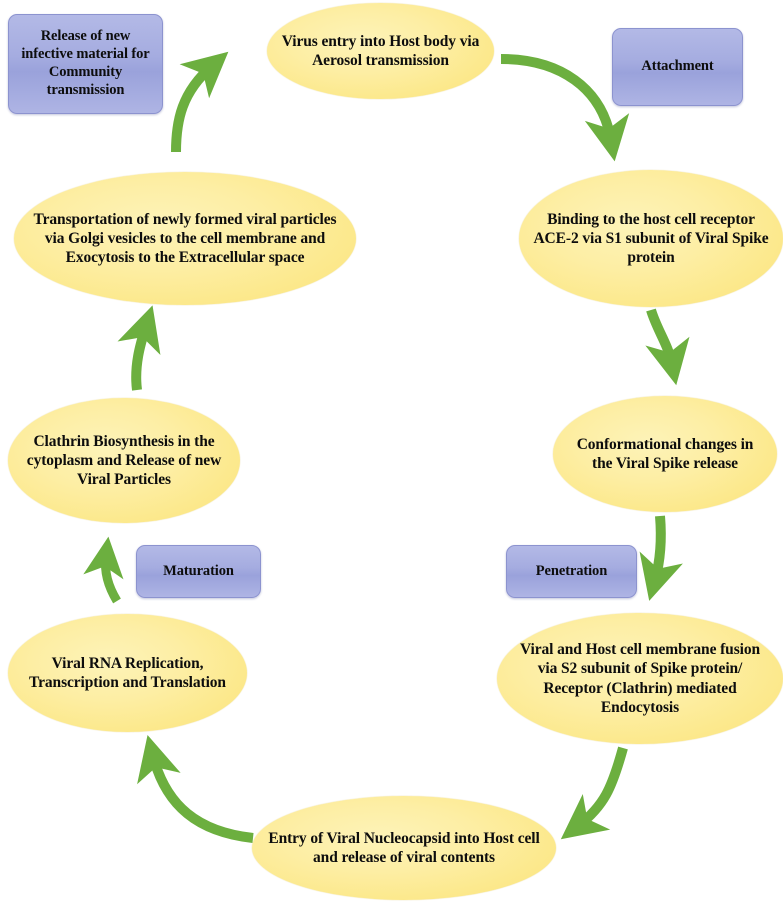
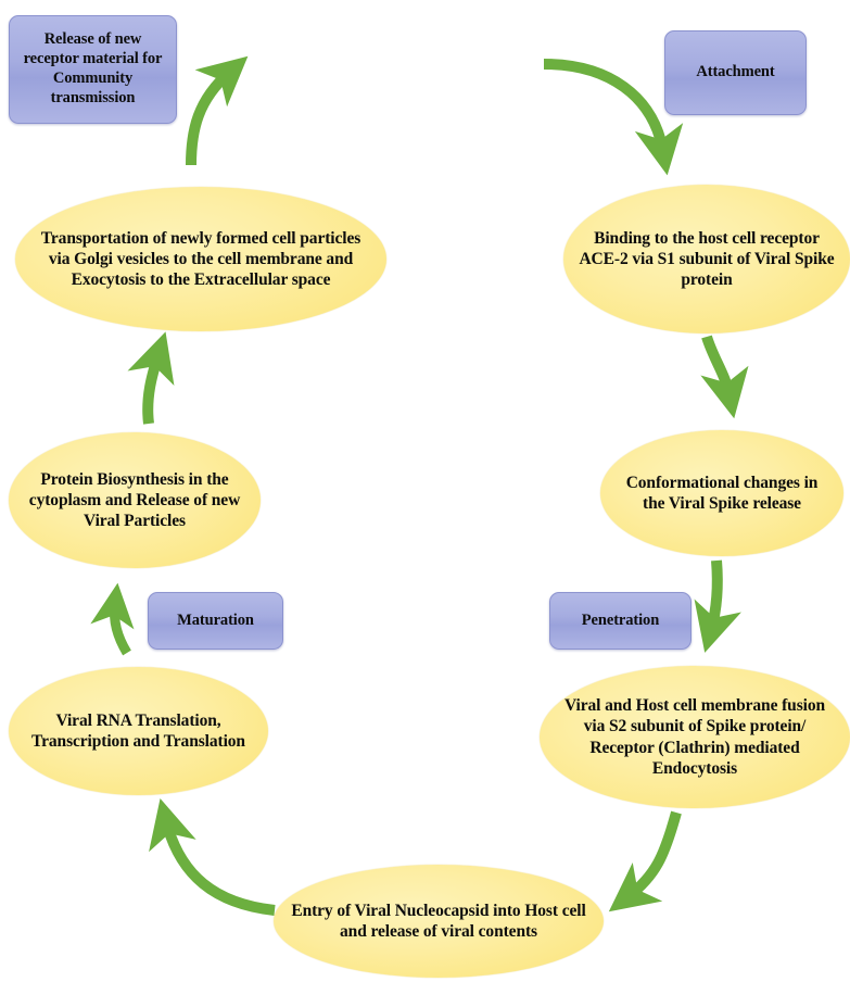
- Release of new infective material for Community transmission
+ Release of new receptor material for Community transmission
- Virus entry into Host body via Aerosol transmission
  Attachment
  Binding to the host cell receptor ACE-2 via S1 subunit of Viral Spike protein
- Transportation of newly formed viral particles via Golgi vesicles to the cell membrane and Exocytosis to the Extracellular space
+ Transportation of newly formed cell particles via Golgi vesicles to the cell membrane and Exocytosis to the Extracellular space
  Conformational changes in the Viral Spike release
- Clathrin Biosynthesis in the cytoplasm and Release of new Viral Particles
+ Protein Biosynthesis in the cytoplasm and Release of new Viral Particles
  Penetration
  Maturation
  Viral and Host cell membrane fusion via S2 subunit of Spike protein/ Receptor (Clathrin) mediated Endocytosis
- Viral RNA Replication, Transcription and Translation
+ Viral RNA Translation, Transcription and Translation
  Entry of Viral Nucleocapsid into Host cell and release of viral contents
